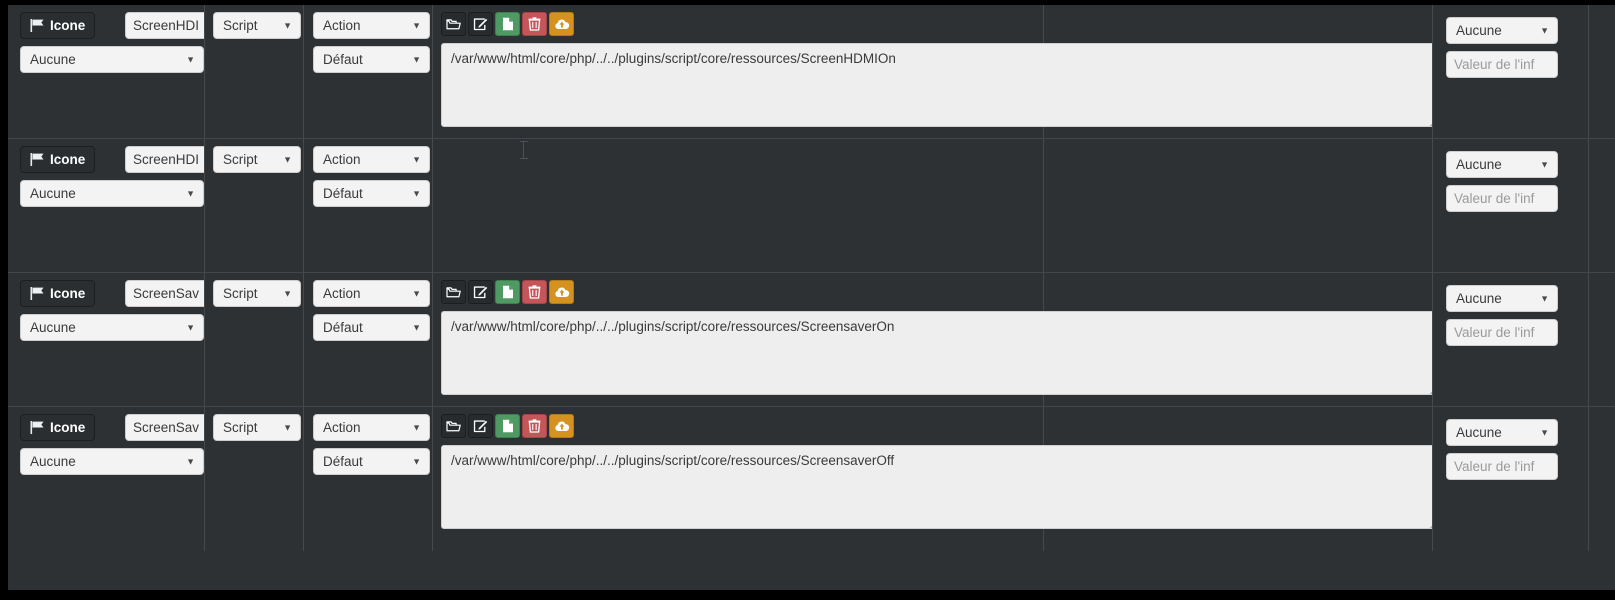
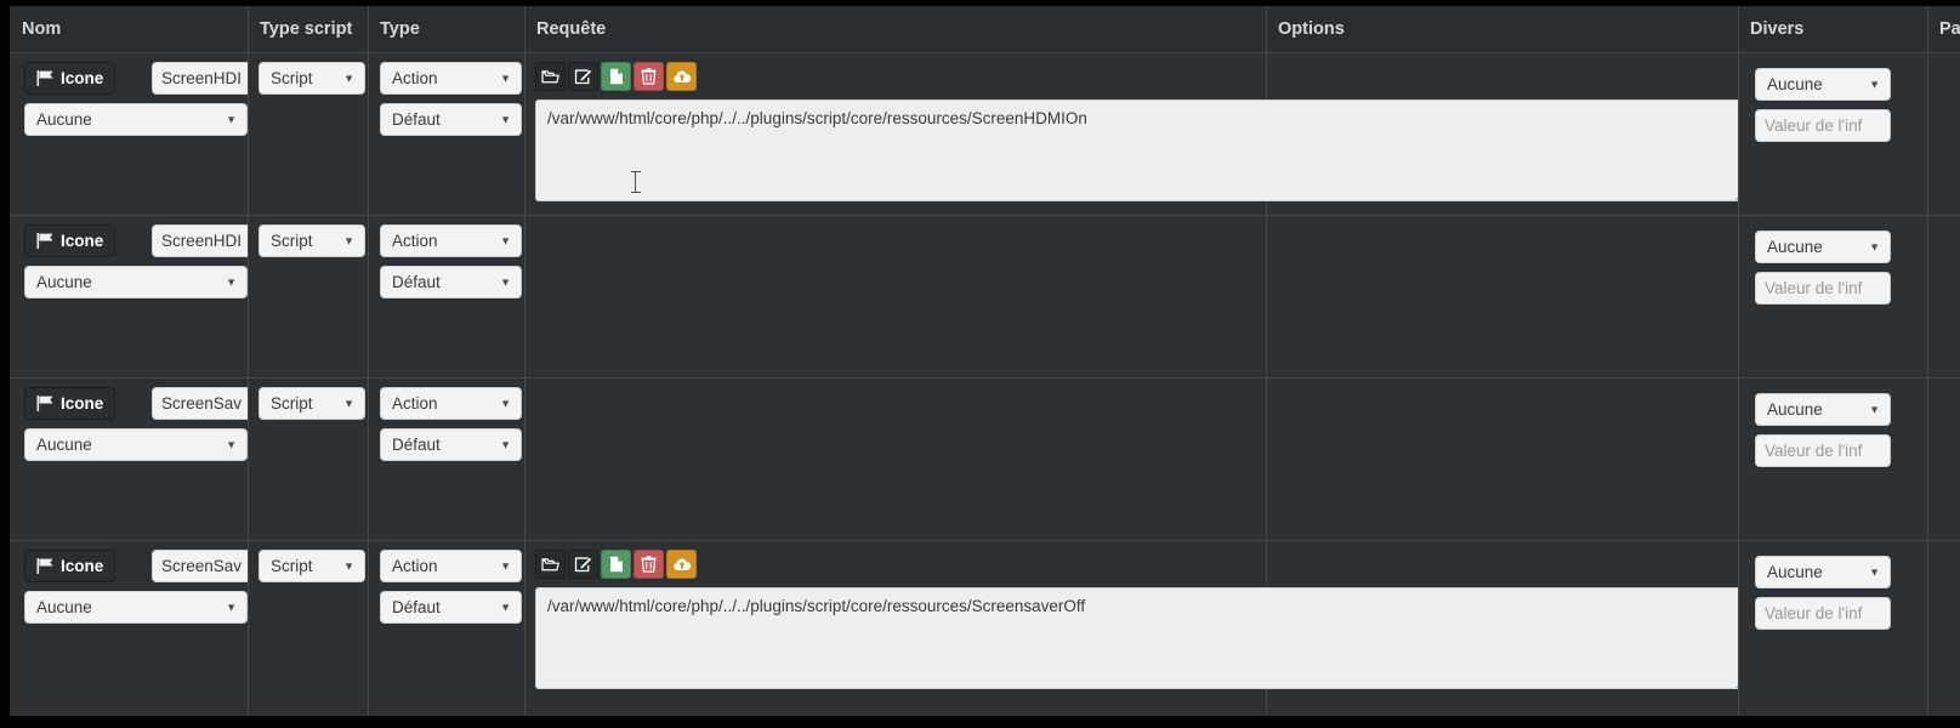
+ Nom
+ Type script
+ Type
+ Requête
+ Options
+ Divers
+ Pa
  Icone
  ScreenHDI
  Aucune
  ▼
  Script
  ▼
  Action
  ▼
  Défaut
  ▼
  /var/www/html/core/php/../../plugins/script/core/ressources/ScreenHDMIOn
  Aucune
  ▼
  Valeur de l'inf
  Icone
  ScreenHDI
  Aucune
  ▼
  Script
  ▼
  Action
  ▼
  Défaut
  ▼
  Aucune
  ▼
  Valeur de l'inf
  Icone
  ScreenSav
  Aucune
  ▼
  Script
  ▼
  Action
  ▼
  Défaut
  ▼
- /var/www/html/core/php/../../plugins/script/core/ressources/ScreensaverOn
  Aucune
  ▼
  Valeur de l'inf
  Icone
  ScreenSav
  Aucune
  ▼
  Script
  ▼
  Action
  ▼
  Défaut
  ▼
  /var/www/html/core/php/../../plugins/script/core/ressources/ScreensaverOff
  Aucune
  ▼
  Valeur de l'inf
